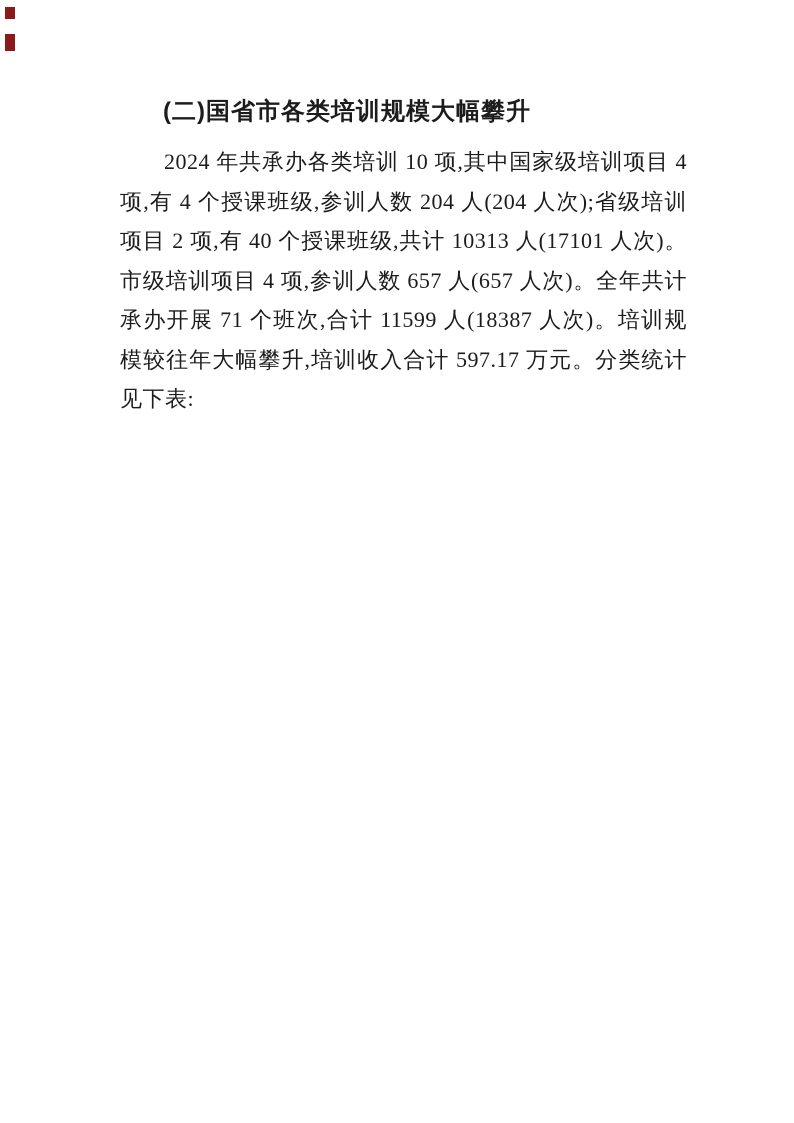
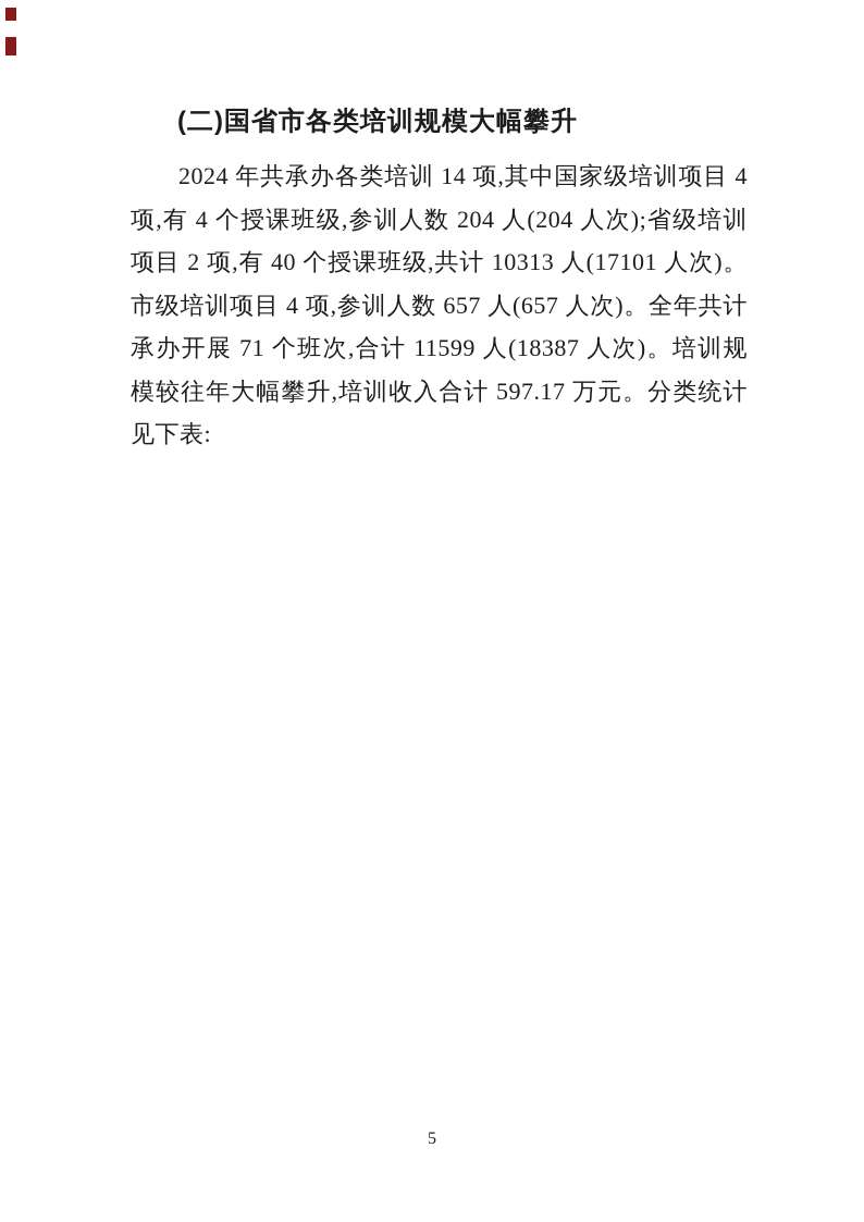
  (二)国省市各类培训规模大幅攀升
- 2024 年共承办各类培训 10 项,其中国家级培训项目 4 项,有 4 个授课班级,参训人数 204 人(204 人次);省级培训项目 2 项,有 40 个授课班级,共计 10313 人(17101 人次)。市级培训项目 4 项,参训人数 657 人(657 人次)。全年共计承办开展 71 个班次,合计 11599 人(18387 人次)。培训规模较往年大幅攀升,培训收入合计 597.17 万元。分类统计见下表:
+ 2024 年共承办各类培训 14 项,其中国家级培训项目 4 项,有 4 个授课班级,参训人数 204 人(204 人次);省级培训项目 2 项,有 40 个授课班级,共计 10313 人(17101 人次)。市级培训项目 4 项,参训人数 657 人(657 人次)。全年共计承办开展 71 个班次,合计 11599 人(18387 人次)。培训规模较往年大幅攀升,培训收入合计 597.17 万元。分类统计见下表:
+ 5
